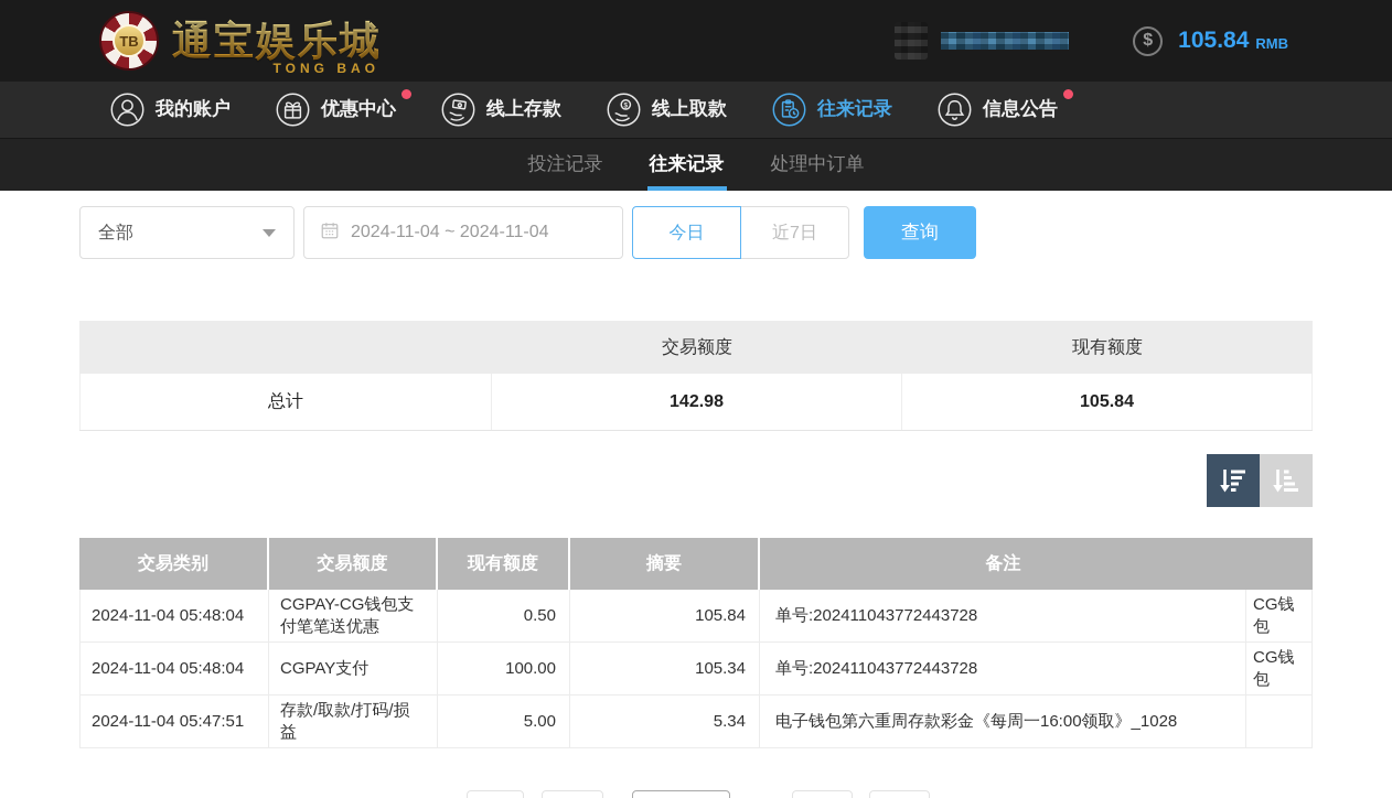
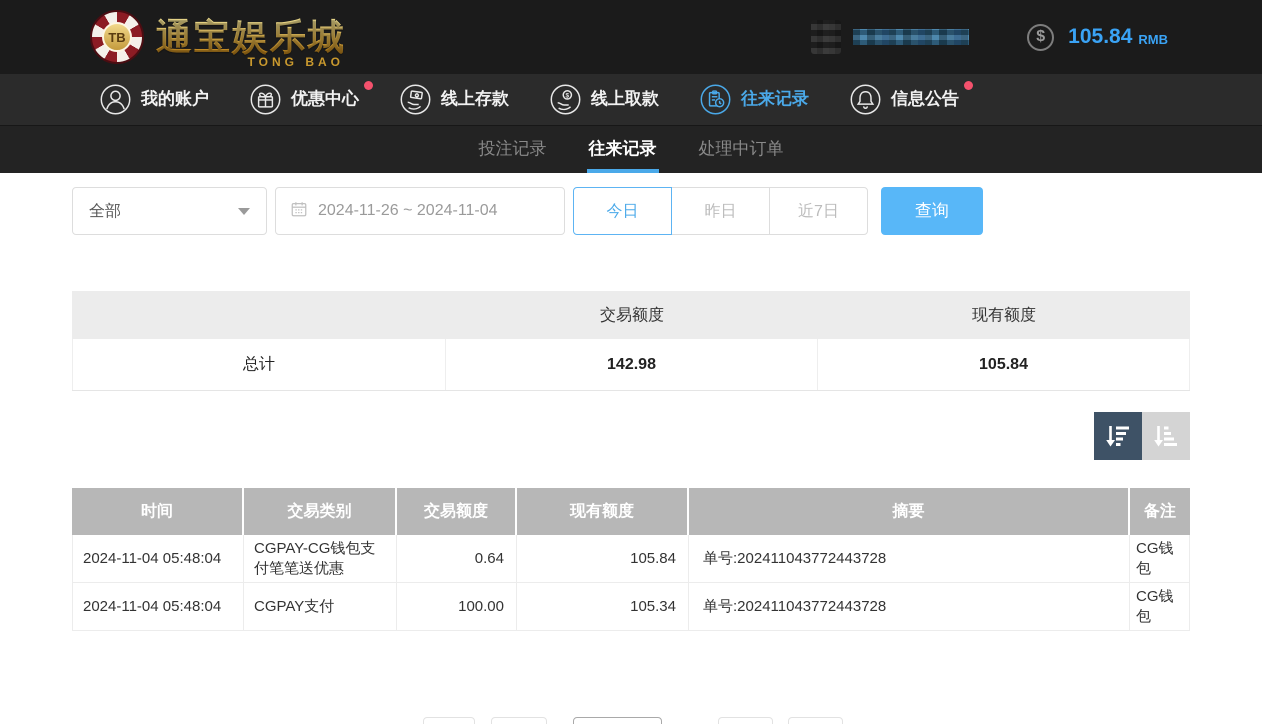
  TB
  通宝娱乐城
  TONG BAO
  $
  105.84
  RMB
  我的账户
  优惠中心
  线上存款
  线上取款
  往来记录
  信息公告
  投注记录
  往来记录
  处理中订单
  全部
- 2024-11-04 ~ 2024-11-04
+ 2024-11-26 ~ 2024-11-04
  今日
+ 昨日
  近7日
  查询
  交易额度
  现有额度
  总计
  142.98
  105.84
+ 时间
  交易类别
  交易额度
  现有额度
  摘要
  备注
  2024-11-04 05:48:04
  CGPAY-CG钱包支付笔笔送优惠
- 0.50
+ 0.64
  105.84
  单号:202411043772443728
  CG钱包
  2024-11-04 05:48:04
  CGPAY支付
  100.00
  105.34
  单号:202411043772443728
  CG钱包
- 2024-11-04 05:47:51
- 存款/取款/打码/损益
- 5.00
- 5.34
- 电子钱包第六重周存款彩金《每周一16:00领取》_1028
